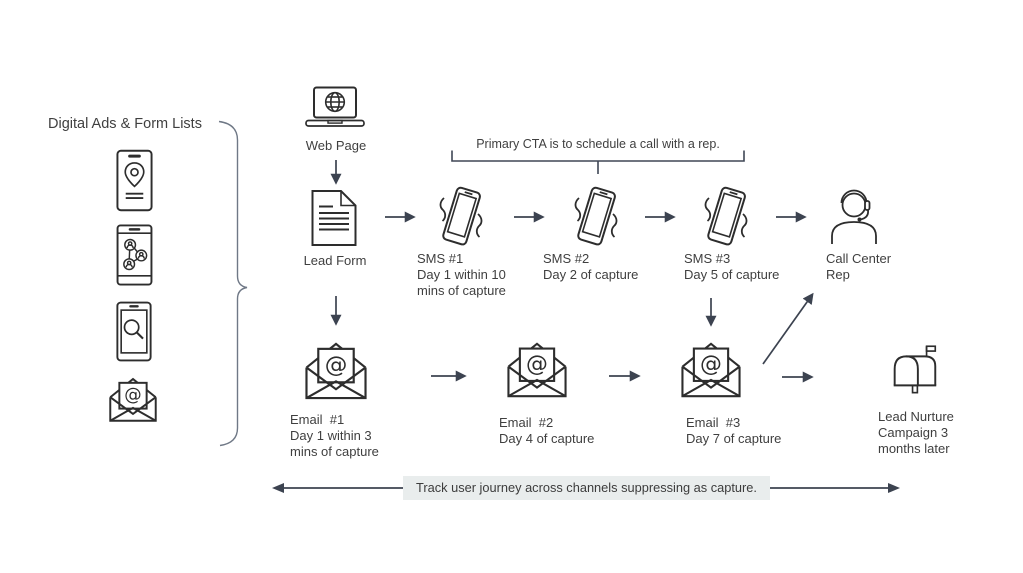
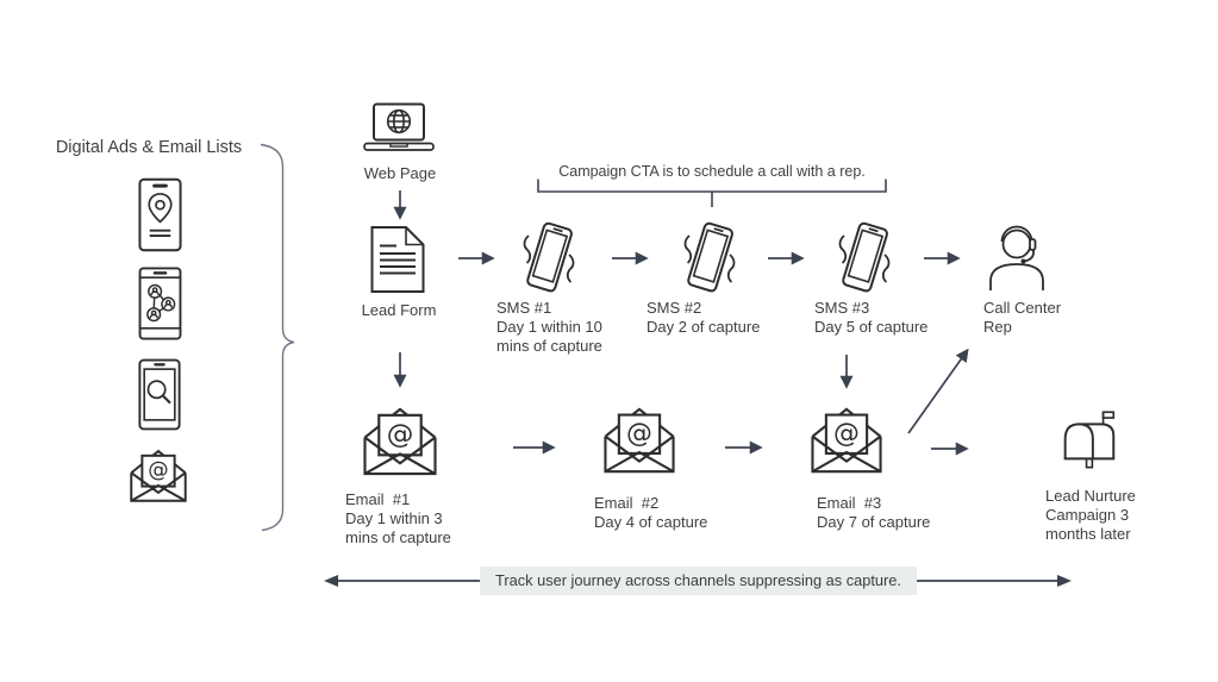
- Digital Ads & Form Lists
+ Digital Ads & Email Lists
  @
  Web Page
  Lead Form
  SMS #1
  Day 1 within 10
  mins of capture
  SMS #2
  Day 2 of capture
  SMS #3
  Day 5 of capture
  Call Center
  Rep
- Primary CTA is to schedule a call with a rep.
+ Campaign CTA is to schedule a call with a rep.
  @
  Email #1
  Day 1 within 3
  mins of capture
  @
  Email #2
  Day 4 of capture
  @
  Email #3
  Day 7 of capture
  Lead Nurture
  Campaign 3
  months later
  Track user journey across channels suppressing as capture.
